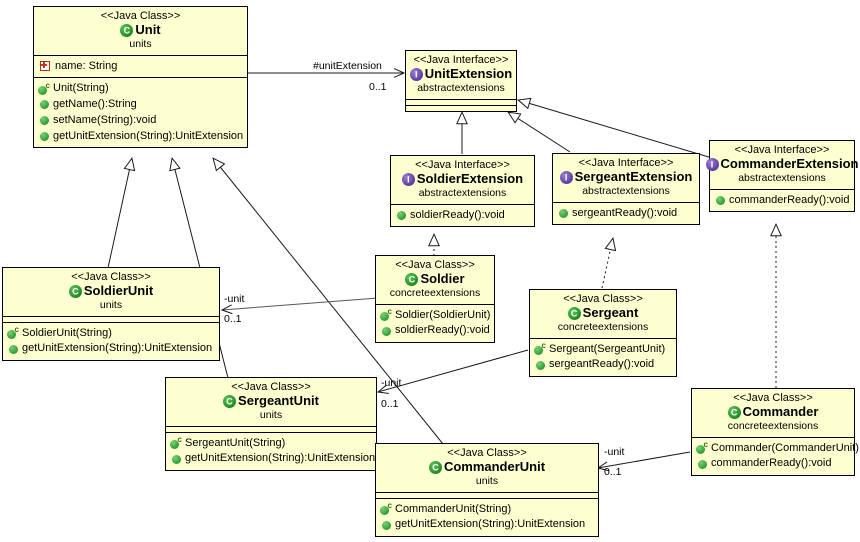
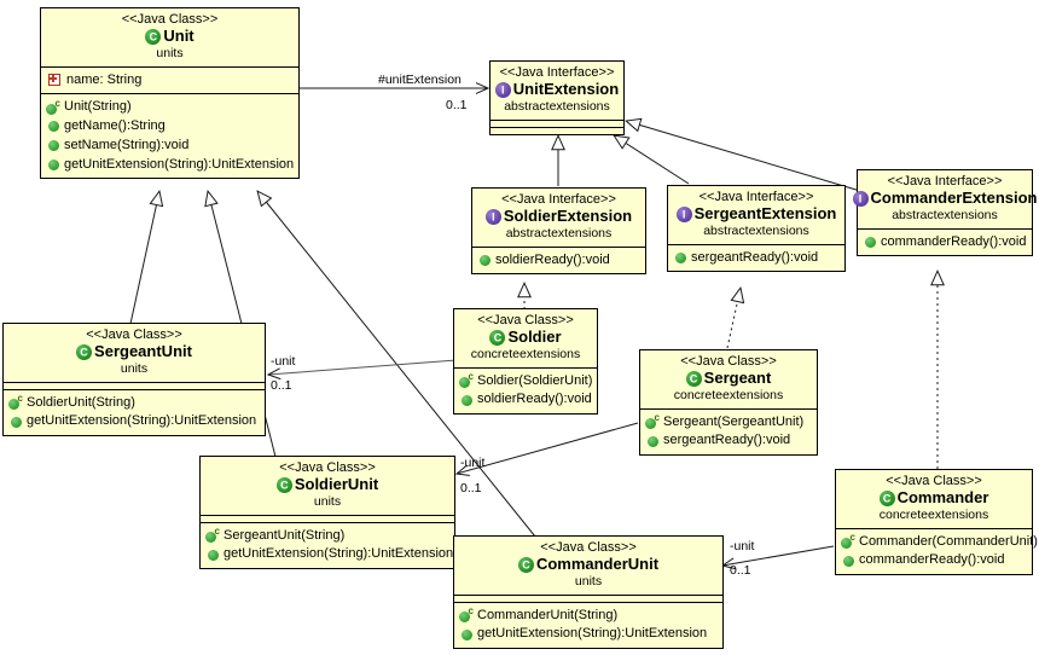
  <<Java Class>>
  Unit
  units
  name: String
  c
  Unit(String)
  getName():String
  setName(String):void
  getUnitExtension(String):UnitExtension
  <<Java Interface>>
  UnitExtension
  abstractextensions
  <<Java Interface>>
  SoldierExtension
  abstractextensions
  soldierReady():void
  <<Java Interface>>
  SergeantExtension
  abstractextensions
  sergeantReady():void
  <<Java Interface>>
  CommanderExtension
  abstractextensions
  commanderReady():void
  <<Java Class>>
- SoldierUnit
+ SergeantUnit
  units
  c
  SoldierUnit(String)
  getUnitExtension(String):UnitExtension
  <<Java Class>>
  Soldier
  concreteextensions
  c
  Soldier(SoldierUnit)
  soldierReady():void
  <<Java Class>>
  Sergeant
  concreteextensions
  c
  Sergeant(SergeantUnit)
  sergeantReady():void
  <<Java Class>>
- SergeantUnit
+ SoldierUnit
  units
  c
  SergeantUnit(String)
  getUnitExtension(String):UnitExtension
  <<Java Class>>
  CommanderUnit
  units
  c
  CommanderUnit(String)
  getUnitExtension(String):UnitExtension
  <<Java Class>>
  Commander
  concreteextensions
  c
  Commander(CommanderUnit)
  commanderReady():void
  #unitExtension
  0..1
  -unit
  0..1
  -unit
  0..1
  -unit
  0..1
